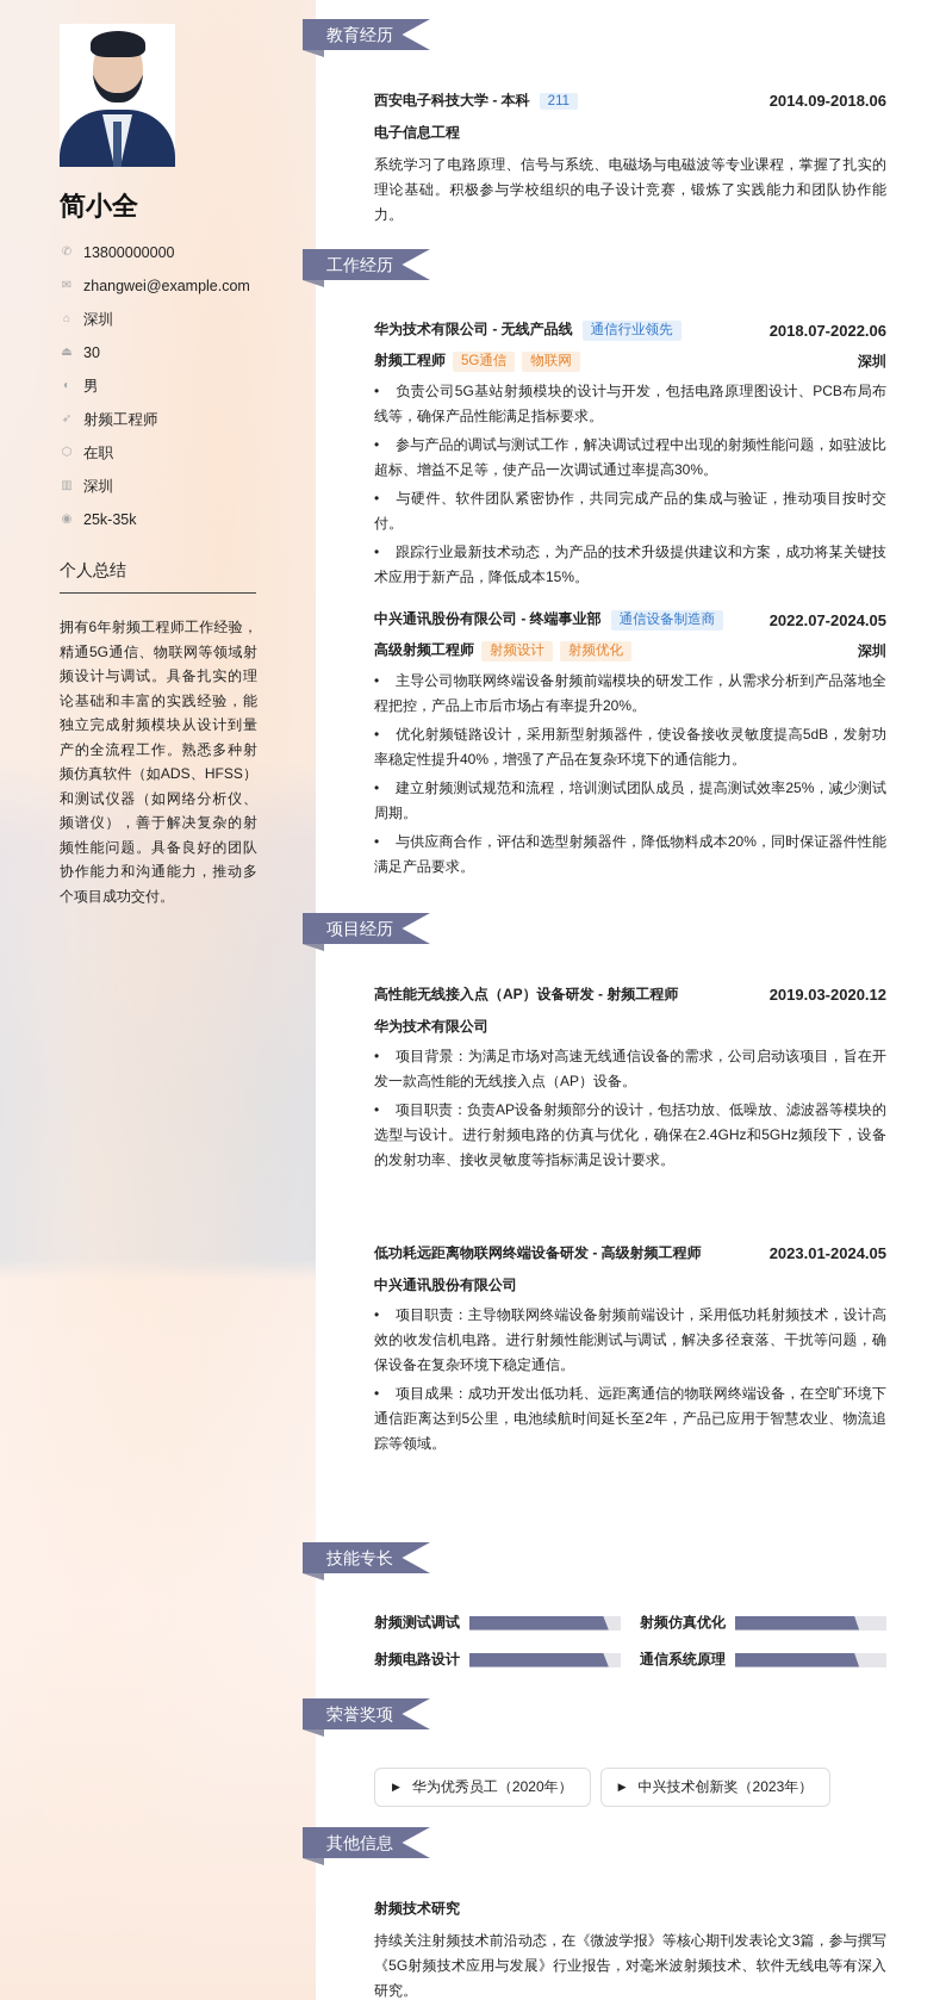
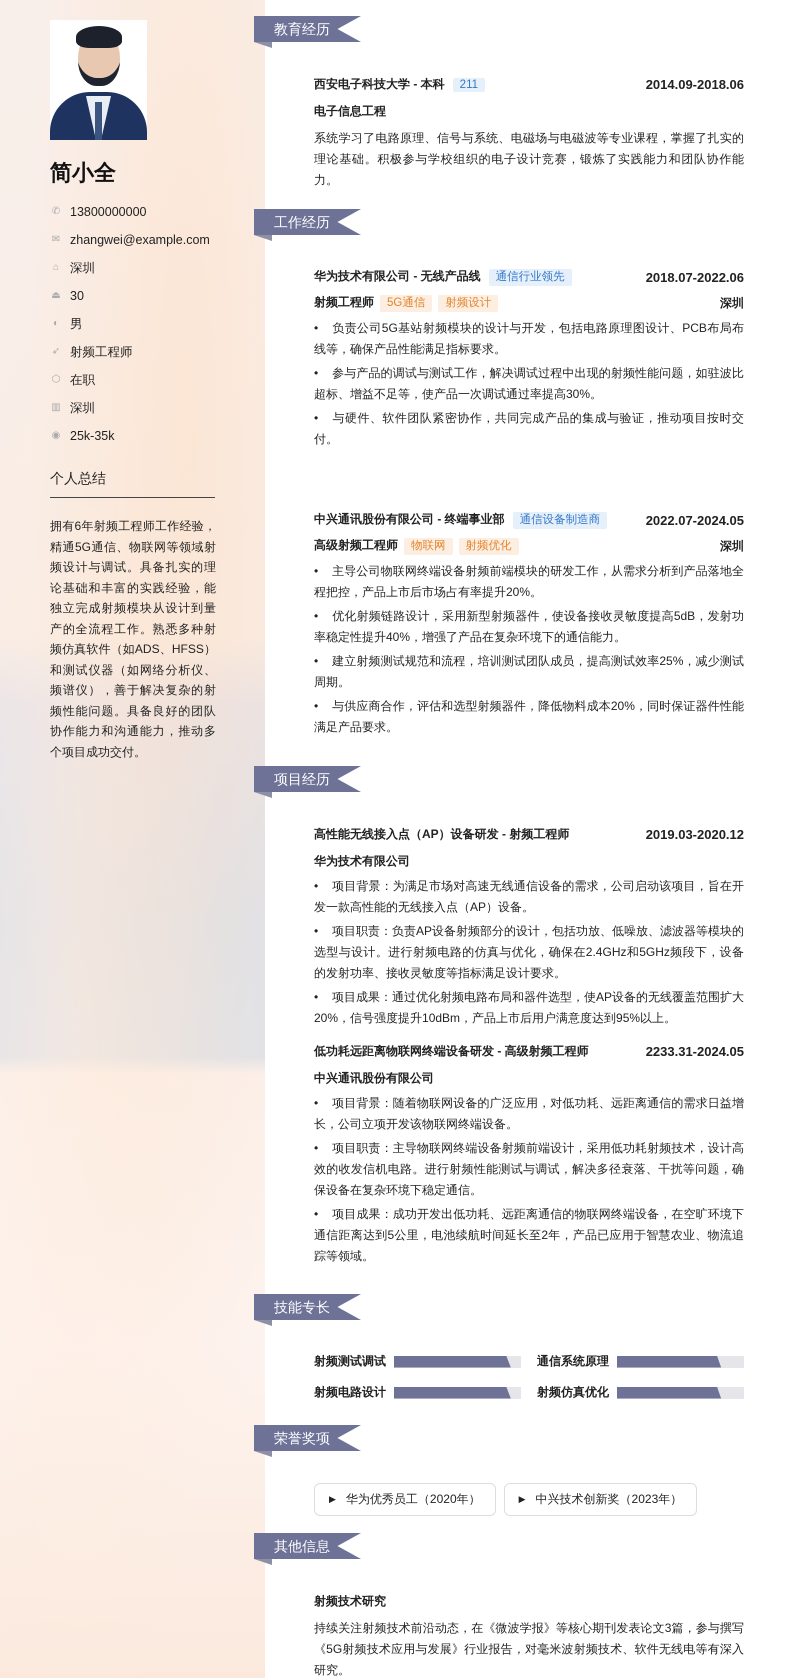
  简小全
  ✆
  13800000000
  ✉
  zhangwei@example.com
  ⌂
  深圳
  ⏏
  30
  ◐
  男
  ➶
  射频工程师
  ⬡
  在职
  ▥
  深圳
  ◉
  25k-35k
  个人总结
  拥有6年射频工程师工作经验，精通5G通信、物联网等领域射频设计与调试。具备扎实的理论基础和丰富的实践经验，能独立完成射频模块从设计到量产的全流程工作。熟悉多种射频仿真软件（如ADS、HFSS）和测试仪器（如网络分析仪、频谱仪），善于解决复杂的射频性能问题。具备良好的团队协作能力和沟通能力，推动多个项目成功交付。
  教育经历
  西安电子科技大学 - 本科 211
  2014.09-2018.06
  电子信息工程
  系统学习了电路原理、信号与系统、电磁场与电磁波等专业课程，掌握了扎实的理论基础。积极参与学校组织的电子设计竞赛，锻炼了实践能力和团队协作能力。
  工作经历
  华为技术有限公司 - 无线产品线 通信行业领先
  2018.07-2022.06
- 射频工程师 5G通信 物联网
+ 射频工程师 5G通信 射频设计
  深圳
  负责公司5G基站射频模块的设计与开发，包括电路原理图设计、PCB布局布线等，确保产品性能满足指标要求。
  参与产品的调试与测试工作，解决调试过程中出现的射频性能问题，如驻波比超标、增益不足等，使产品一次调试通过率提高30%。
  与硬件、软件团队紧密协作，共同完成产品的集成与验证，推动项目按时交付。
- 跟踪行业最新技术动态，为产品的技术升级提供建议和方案，成功将某关键技术应用于新产品，降低成本15%。
  中兴通讯股份有限公司 - 终端事业部 通信设备制造商
  2022.07-2024.05
- 高级射频工程师 射频设计 射频优化
+ 高级射频工程师 物联网 射频优化
  深圳
  主导公司物联网终端设备射频前端模块的研发工作，从需求分析到产品落地全程把控，产品上市后市场占有率提升20%。
  优化射频链路设计，采用新型射频器件，使设备接收灵敏度提高5dB，发射功率稳定性提升40%，增强了产品在复杂环境下的通信能力。
  建立射频测试规范和流程，培训测试团队成员，提高测试效率25%，减少测试周期。
  与供应商合作，评估和选型射频器件，降低物料成本20%，同时保证器件性能满足产品要求。
  项目经历
  高性能无线接入点（AP）设备研发 - 射频工程师
  2019.03-2020.12
  华为技术有限公司
  项目背景：为满足市场对高速无线通信设备的需求，公司启动该项目，旨在开发一款高性能的无线接入点（AP）设备。
  项目职责：负责AP设备射频部分的设计，包括功放、低噪放、滤波器等模块的选型与设计。进行射频电路的仿真与优化，确保在2.4GHz和5GHz频段下，设备的发射功率、接收灵敏度等指标满足设计要求。
+ 项目成果：通过优化射频电路布局和器件选型，使AP设备的无线覆盖范围扩大20%，信号强度提升10dBm，产品上市后用户满意度达到95%以上。
  低功耗远距离物联网终端设备研发 - 高级射频工程师
- 2023.01-2024.05
+ 2233.31-2024.05
  中兴通讯股份有限公司
+ 项目背景：随着物联网设备的广泛应用，对低功耗、远距离通信的需求日益增长，公司立项开发该物联网终端设备。
  项目职责：主导物联网终端设备射频前端设计，采用低功耗射频技术，设计高效的收发信机电路。进行射频性能测试与调试，解决多径衰落、干扰等问题，确保设备在复杂环境下稳定通信。
  项目成果：成功开发出低功耗、远距离通信的物联网终端设备，在空旷环境下通信距离达到5公里，电池续航时间延长至2年，产品已应用于智慧农业、物流追踪等领域。
  技能专长
  射频测试调试
- 射频仿真优化
+ 通信系统原理
  射频电路设计
- 通信系统原理
+ 射频仿真优化
  荣誉奖项
  ▶
  华为优秀员工（2020年）
  ▶
  中兴技术创新奖（2023年）
  其他信息
  射频技术研究
  持续关注射频技术前沿动态，在《微波学报》等核心期刊发表论文3篇，参与撰写《5G射频技术应用与发展》行业报告，对毫米波射频技术、软件无线电等有深入研究。
